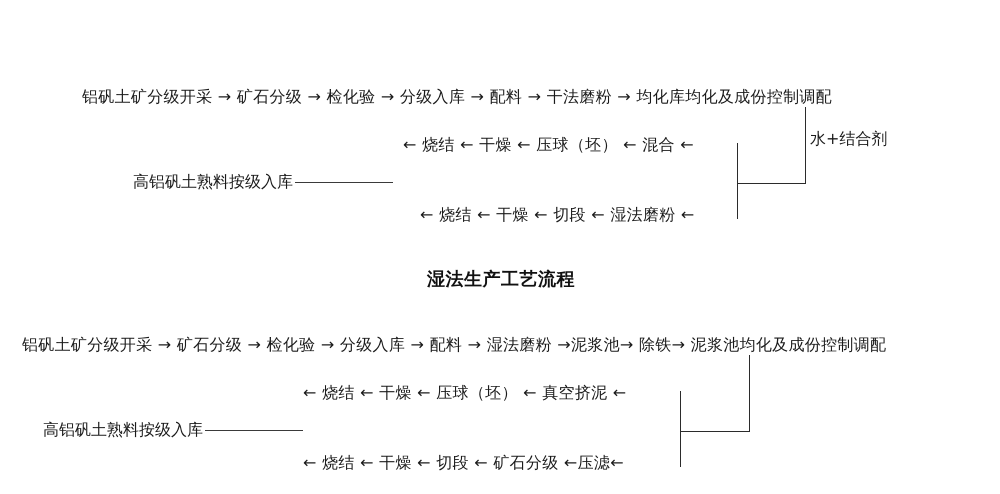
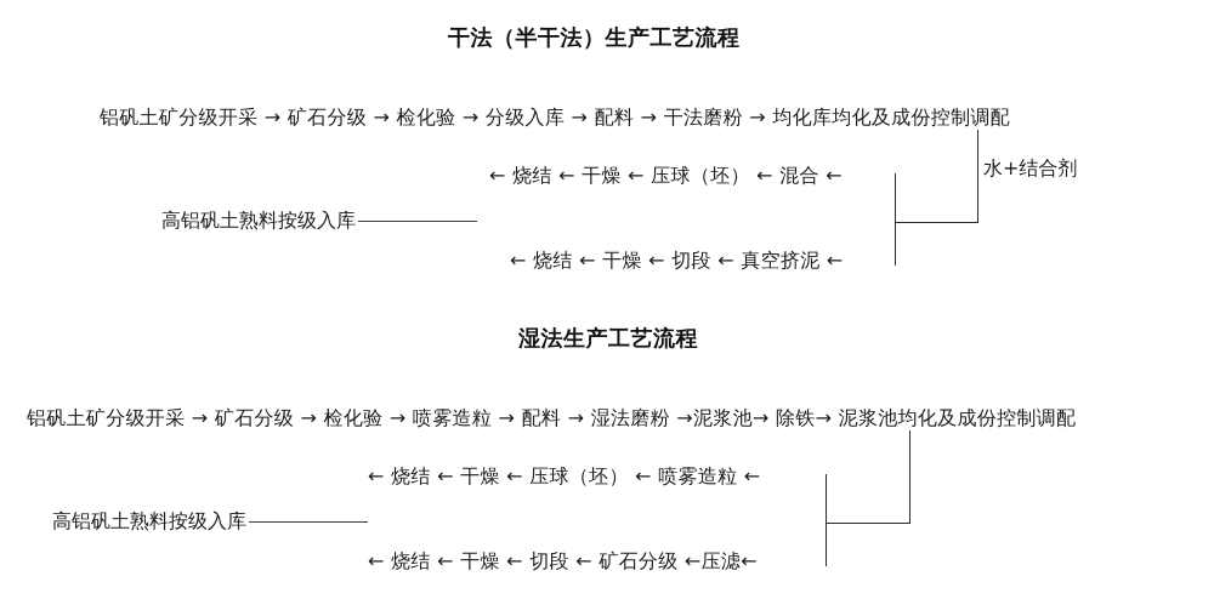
+ 干法（半干法）生产工艺流程
  铝矾土矿分级开采 → 矿石分级 → 检化验 → 分级入库 → 配料 → 干法磨粉 → 均化库均化及成份控制调配
  ← 烧结 ← 干燥 ← 压球（坯） ← 混合 ←
- ← 烧结 ← 干燥 ← 切段 ← 湿法磨粉 ←
+ ← 烧结 ← 干燥 ← 切段 ← 真空挤泥 ←
  水+结合剂
  高铝矾土熟料按级入库
  湿法生产工艺流程
- 铝矾土矿分级开采 → 矿石分级 → 检化验 → 分级入库 → 配料 → 湿法磨粉 →泥浆池→ 除铁→ 泥浆池均化及成份控制调配
+ 铝矾土矿分级开采 → 矿石分级 → 检化验 → 喷雾造粒 → 配料 → 湿法磨粉 →泥浆池→ 除铁→ 泥浆池均化及成份控制调配
- ← 烧结 ← 干燥 ← 压球（坯） ← 真空挤泥 ←
+ ← 烧结 ← 干燥 ← 压球（坯） ← 喷雾造粒 ←
  ← 烧结 ← 干燥 ← 切段 ← 矿石分级 ←压滤←
  高铝矾土熟料按级入库
